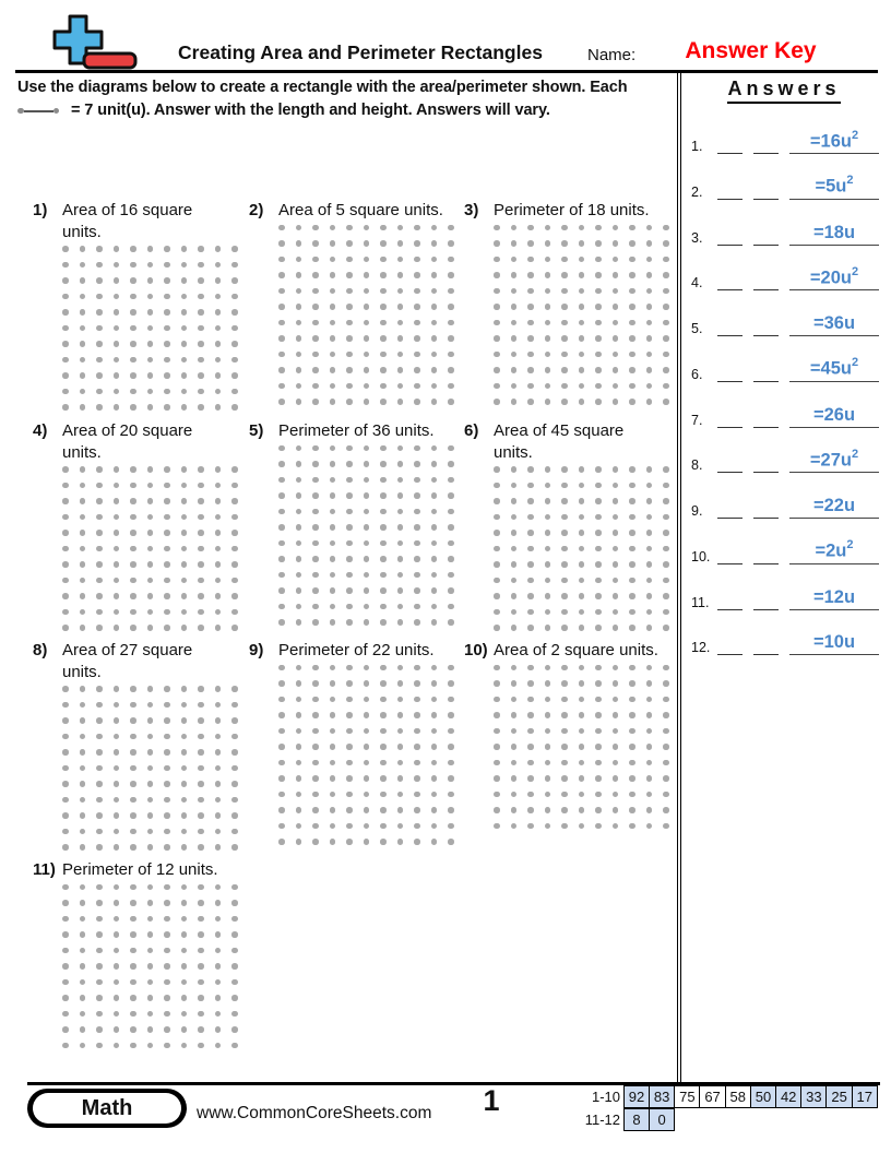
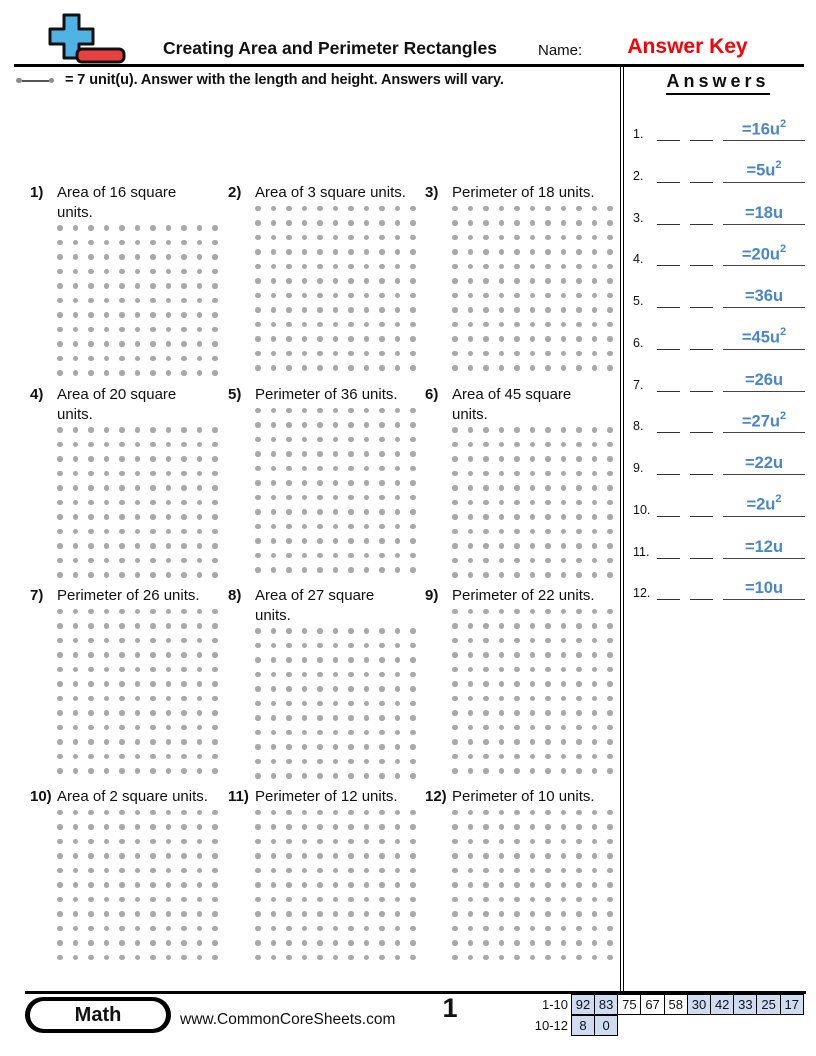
  Creating Area and Perimeter Rectangles
  Name:
  Answer Key
- Use the diagrams below to create a rectangle with the area/perimeter shown. Each
  = 7 unit(u). Answer with the length and height. Answers will vary.
  Answers
  1.
  =16u2
  2.
  =5u2
  3.
  =18u
  4.
  =20u2
  5.
  =36u
  6.
  =45u2
  7.
  =26u
  8.
  =27u2
  9.
  =22u
  10.
  =2u2
  11.
  =12u
  12.
  =10u
  1)
  Area of 16 square
  units.
  2)
- Area of 5 square units.
+ Area of 3 square units.
  3)
  Perimeter of 18 units.
  4)
  Area of 20 square
  units.
  5)
  Perimeter of 36 units.
  6)
  Area of 45 square
  units.
+ 7)
+ Perimeter of 26 units.
  8)
  Area of 27 square
  units.
  9)
  Perimeter of 22 units.
  10)
  Area of 2 square units.
  11)
  Perimeter of 12 units.
+ 12)
+ Perimeter of 10 units.
  Math
  www.CommonCoreSheets.com
  1
  1-10
  92
  83
  75
  67
  58
- 50
+ 30
  42
  33
  25
  17
- 11-12
+ 10-12
  8
  0
